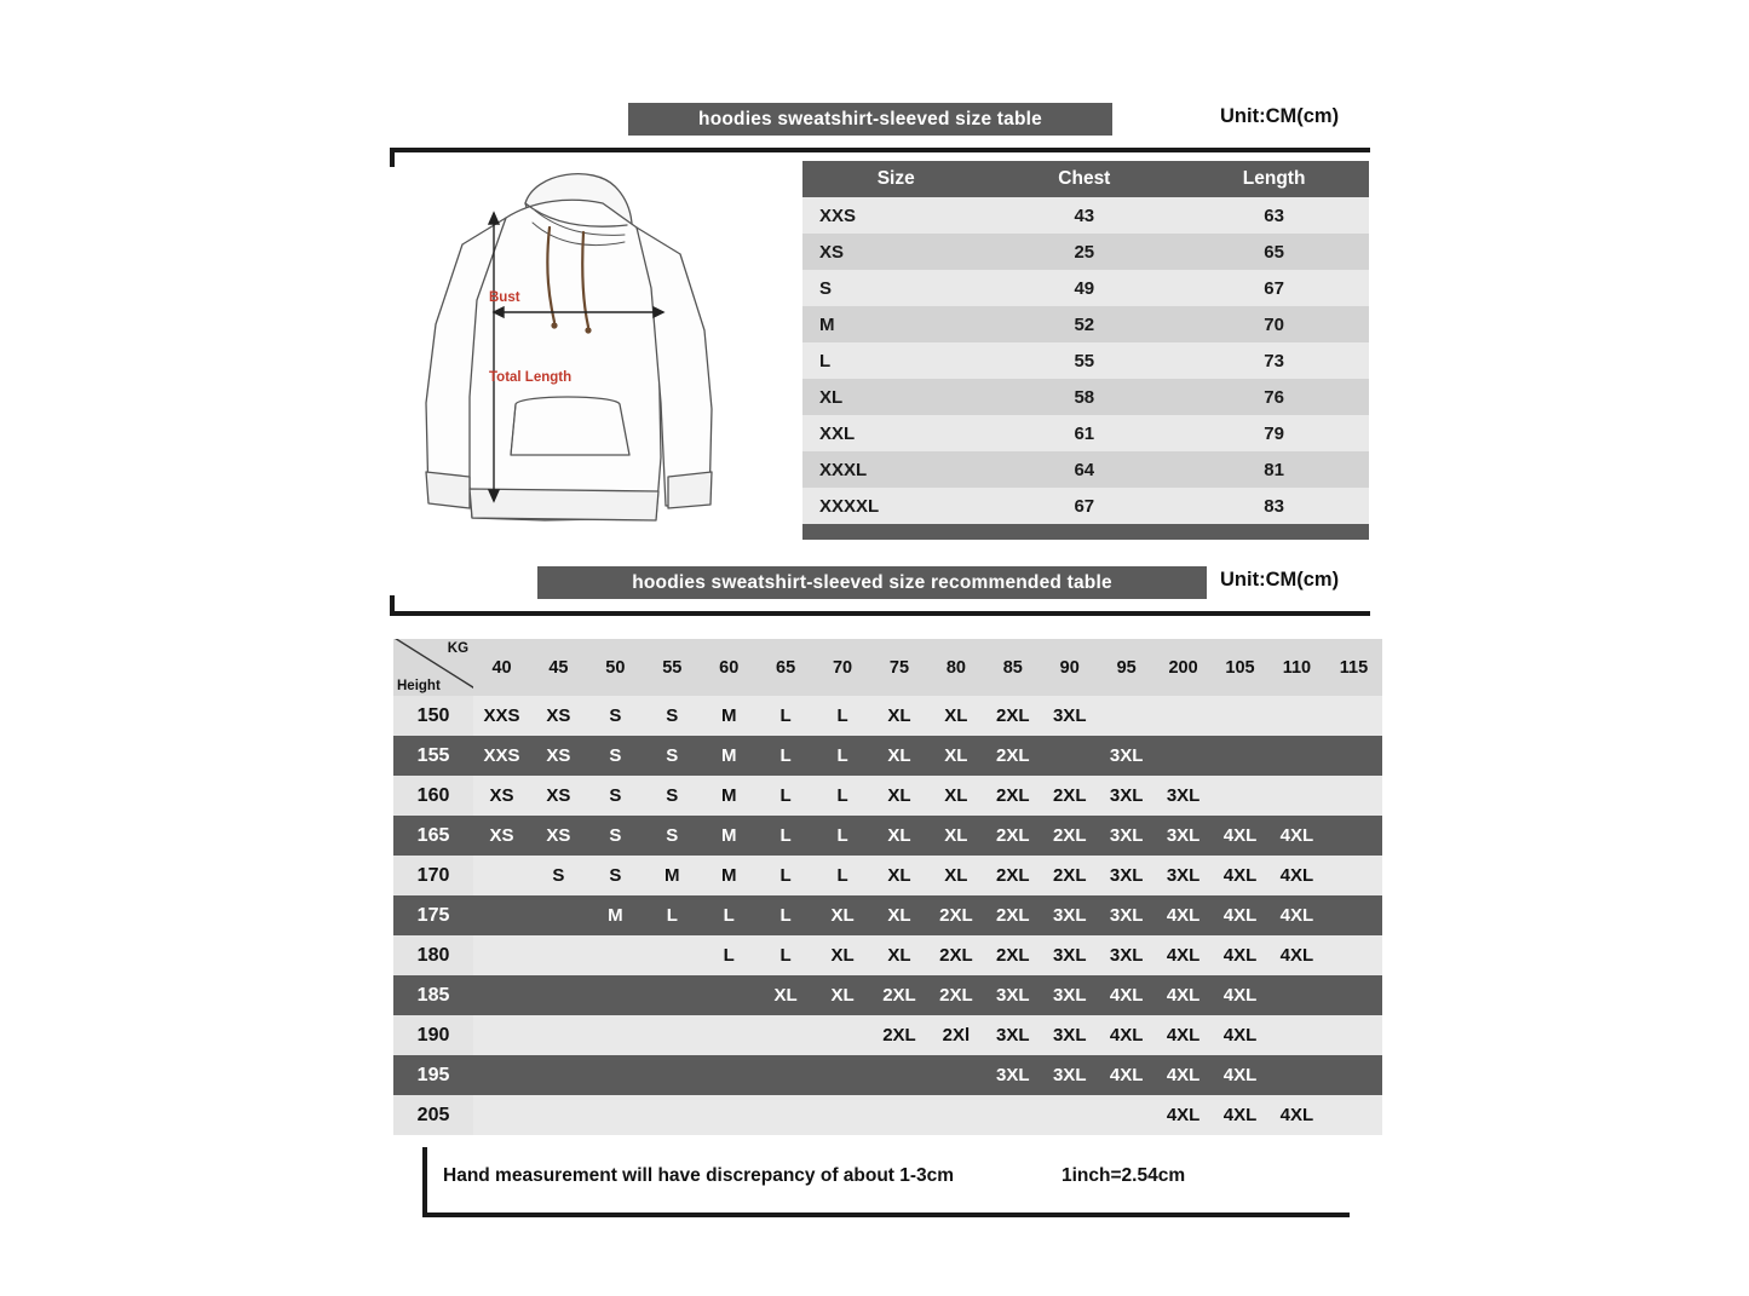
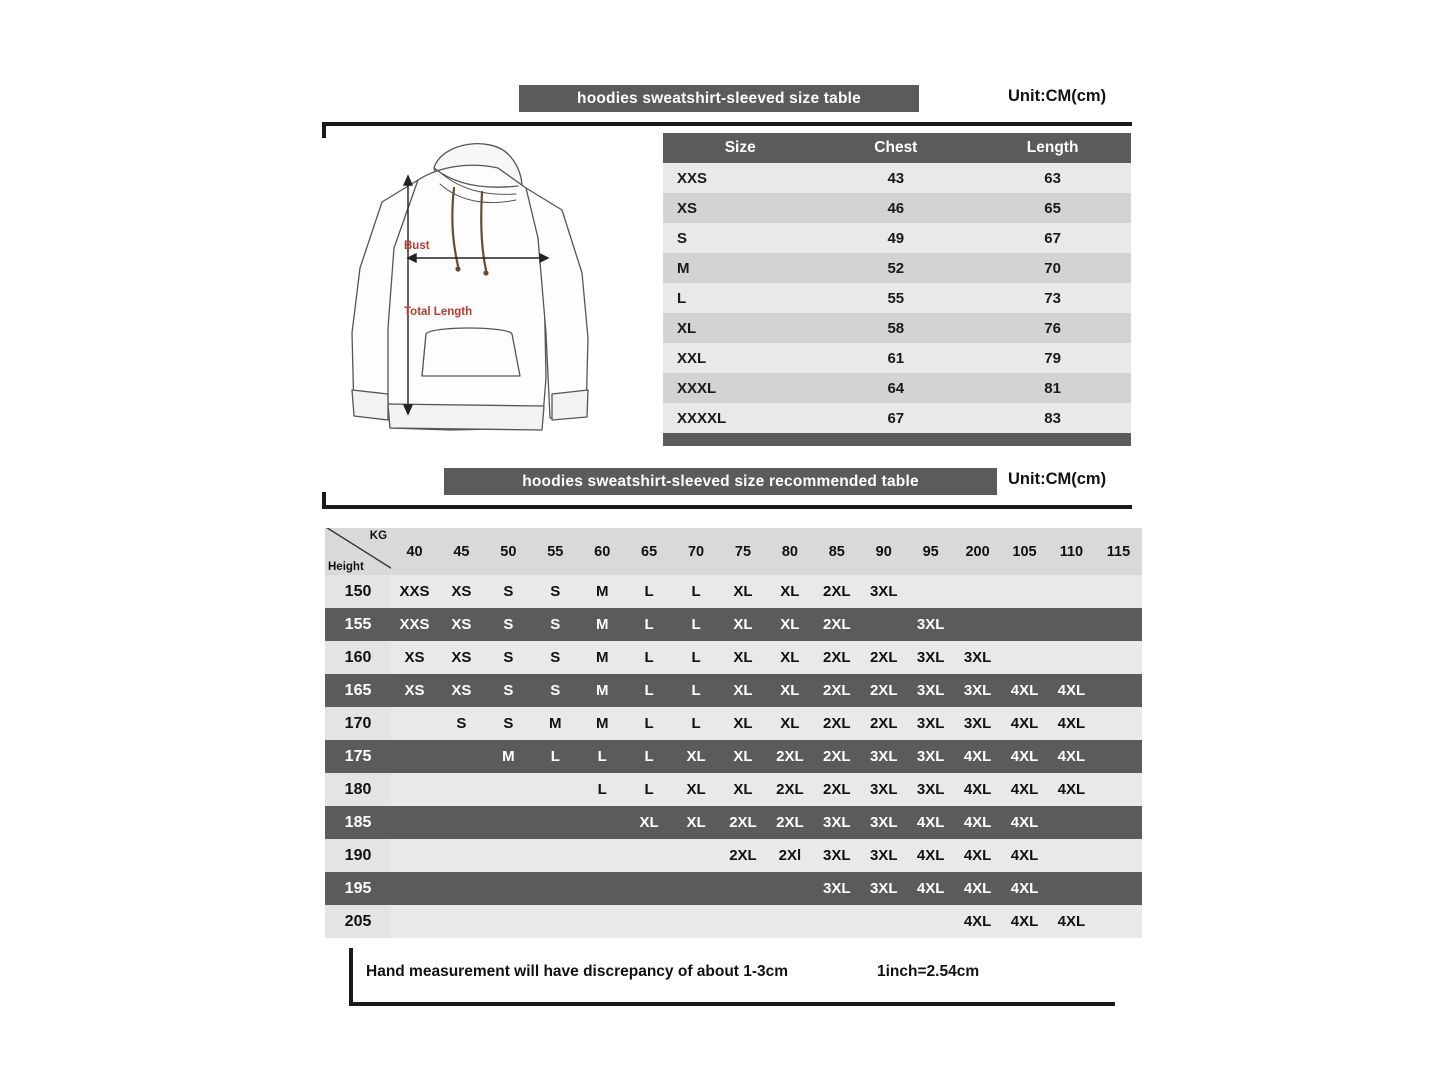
  hoodies sweatshirt-sleeved size table
  Unit:CM(cm)
  Bust
  Total Length
  Size	Chest	Length
  XXS	43	63
- XS	25	65
+ XS	46	65
  S	49	67
  M	52	70
  L	55	73
  XL	58	76
  XXL	61	79
  XXXL	64	81
  XXXXL	67	83
  hoodies sweatshirt-sleeved size recommended table
  Unit:CM(cm)
  KG Height	40	45	50	55	60	65	70	75	80	85	90	95	200	105	110	115
  150	XXS	XS	S	S	M	L	L	XL	XL	2XL	3XL
  155	XXS	XS	S	S	M	L	L	XL	XL	2XL		3XL
  160	XS	XS	S	S	M	L	L	XL	XL	2XL	2XL	3XL	3XL
  165	XS	XS	S	S	M	L	L	XL	XL	2XL	2XL	3XL	3XL	4XL	4XL
  170		S	S	M	M	L	L	XL	XL	2XL	2XL	3XL	3XL	4XL	4XL
  175			M	L	L	L	XL	XL	2XL	2XL	3XL	3XL	4XL	4XL	4XL
  180					L	L	XL	XL	2XL	2XL	3XL	3XL	4XL	4XL	4XL
  185						XL	XL	2XL	2XL	3XL	3XL	4XL	4XL	4XL
  190								2XL	2Xl	3XL	3XL	4XL	4XL	4XL
  195										3XL	3XL	4XL	4XL	4XL
  205													4XL	4XL	4XL
  Hand measurement will have discrepancy of about 1-3cm
  1inch=2.54cm
